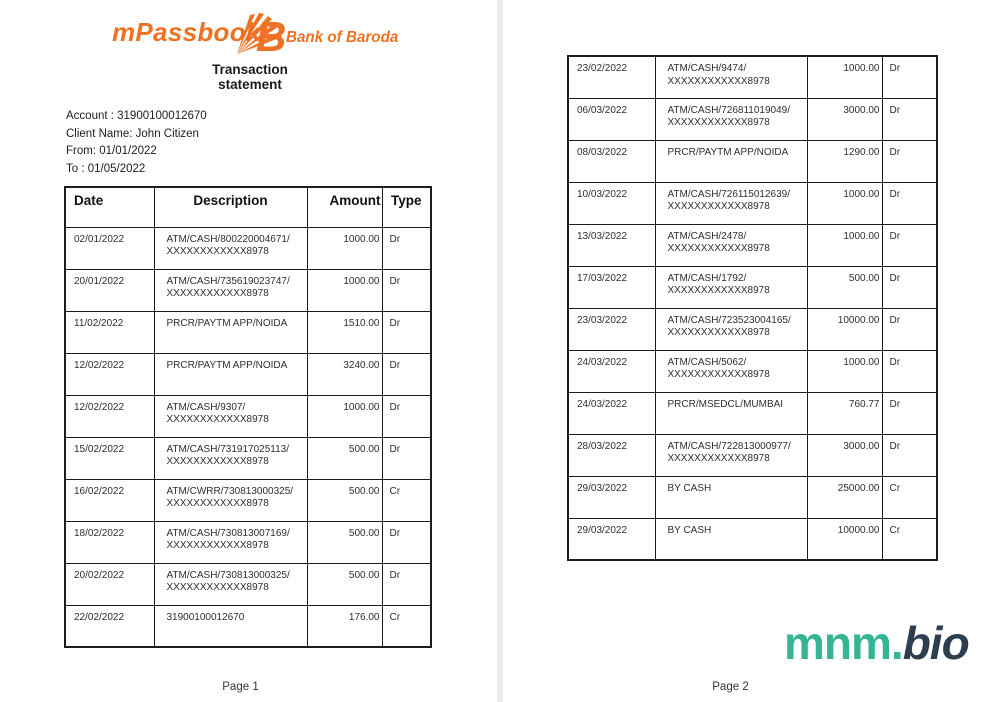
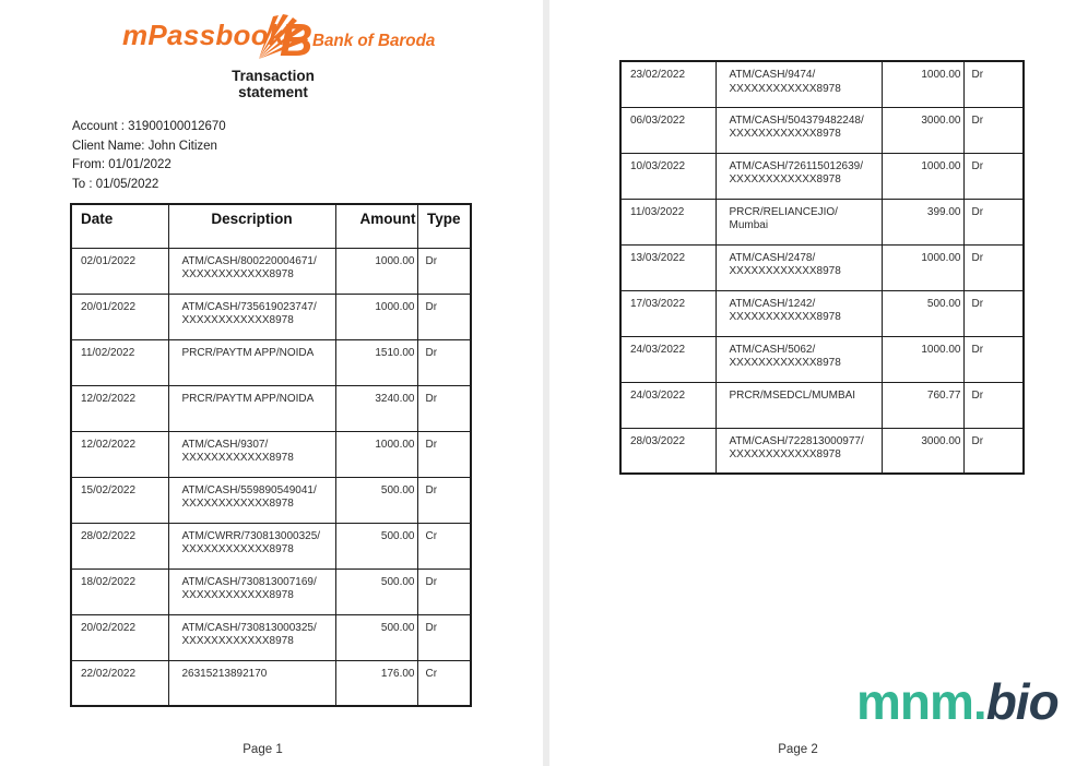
  mPassbook
  B
  Bank of Baroda
  Transaction
  statement
  Account : 31900100012670
  Client Name: John Citizen
  From: 01/01/2022
  To : 01/05/2022
  Date	Description	Amount	Type
  02/01/2022	ATM/CASH/800220004671/ XXXXXXXXXXXX8978	1000.00	Dr
  20/01/2022	ATM/CASH/735619023747/ XXXXXXXXXXXX8978	1000.00	Dr
  11/02/2022	PRCR/PAYTM APP/NOIDA	1510.00	Dr
  12/02/2022	PRCR/PAYTM APP/NOIDA	3240.00	Dr
  12/02/2022	ATM/CASH/9307/ XXXXXXXXXXXX8978	1000.00	Dr
- 15/02/2022	ATM/CASH/731917025113/ XXXXXXXXXXXX8978	500.00	Dr
+ 15/02/2022	ATM/CASH/559890549041/ XXXXXXXXXXXX8978	500.00	Dr
- 16/02/2022	ATM/CWRR/730813000325/ XXXXXXXXXXXX8978	500.00	Cr
+ 28/02/2022	ATM/CWRR/730813000325/ XXXXXXXXXXXX8978	500.00	Cr
  18/02/2022	ATM/CASH/730813007169/ XXXXXXXXXXXX8978	500.00	Dr
  20/02/2022	ATM/CASH/730813000325/ XXXXXXXXXXXX8978	500.00	Dr
- 22/02/2022	31900100012670	176.00	Cr
+ 22/02/2022	26315213892170	176.00	Cr
  Page 1
  23/02/2022	ATM/CASH/9474/ XXXXXXXXXXXX8978	1000.00	Dr
- 06/03/2022	ATM/CASH/726811019049/ XXXXXXXXXXXX8978	3000.00	Dr
+ 06/03/2022	ATM/CASH/504379482248/ XXXXXXXXXXXX8978	3000.00	Dr
- 08/03/2022	PRCR/PAYTM APP/NOIDA	1290.00	Dr
  10/03/2022	ATM/CASH/726115012639/ XXXXXXXXXXXX8978	1000.00	Dr
+ 11/03/2022	PRCR/RELIANCEJIO/ Mumbai	399.00	Dr
  13/03/2022	ATM/CASH/2478/ XXXXXXXXXXXX8978	1000.00	Dr
- 17/03/2022	ATM/CASH/1792/ XXXXXXXXXXXX8978	500.00	Dr
+ 17/03/2022	ATM/CASH/1242/ XXXXXXXXXXXX8978	500.00	Dr
- 23/03/2022	ATM/CASH/723523004165/ XXXXXXXXXXXX8978	10000.00	Dr
  24/03/2022	ATM/CASH/5062/ XXXXXXXXXXXX8978	1000.00	Dr
  24/03/2022	PRCR/MSEDCL/MUMBAI	760.77	Dr
  28/03/2022	ATM/CASH/722813000977/ XXXXXXXXXXXX8978	3000.00	Dr
- 29/03/2022	BY CASH	25000.00	Cr
- 29/03/2022	BY CASH	10000.00	Cr
  mnm.bio
  Page 2
